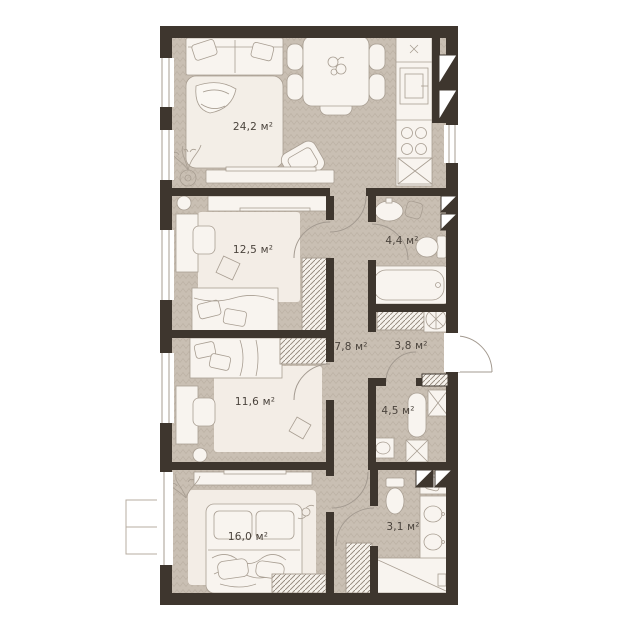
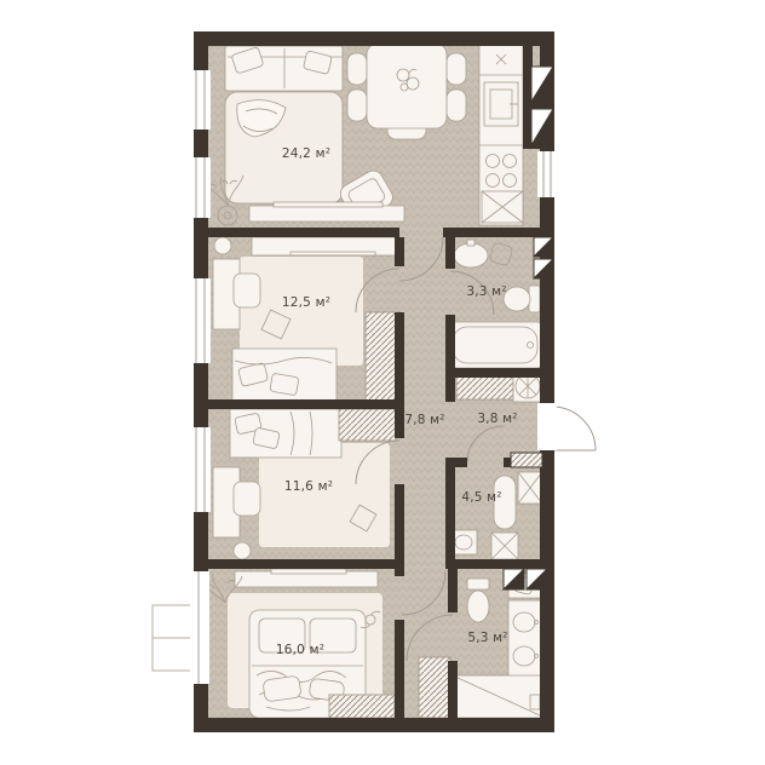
  24,2 м²
  12,5 м²
- 4,4 м²
+ 3,3 м²
  7,8 м²
  3,8 м²
  11,6 м²
  4,5 м²
  16,0 м²
- 3,1 м²
+ 5,3 м²
